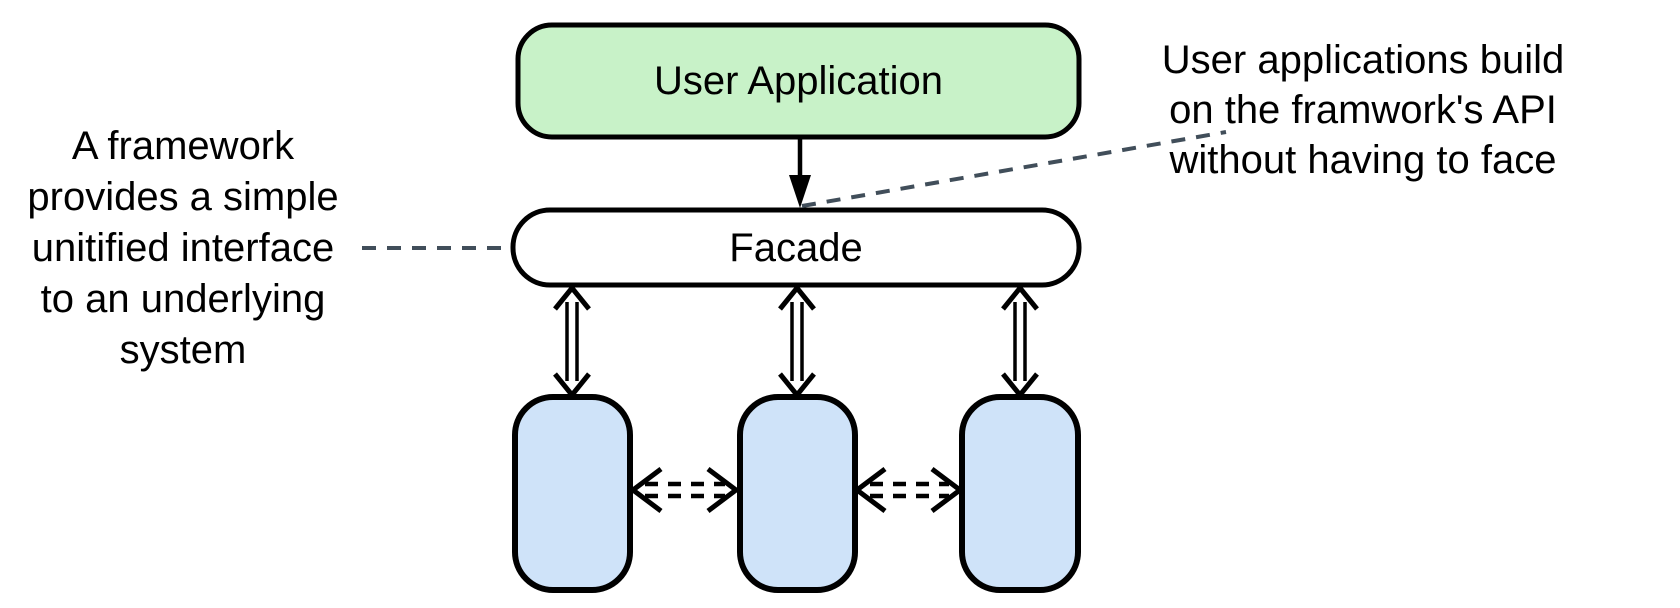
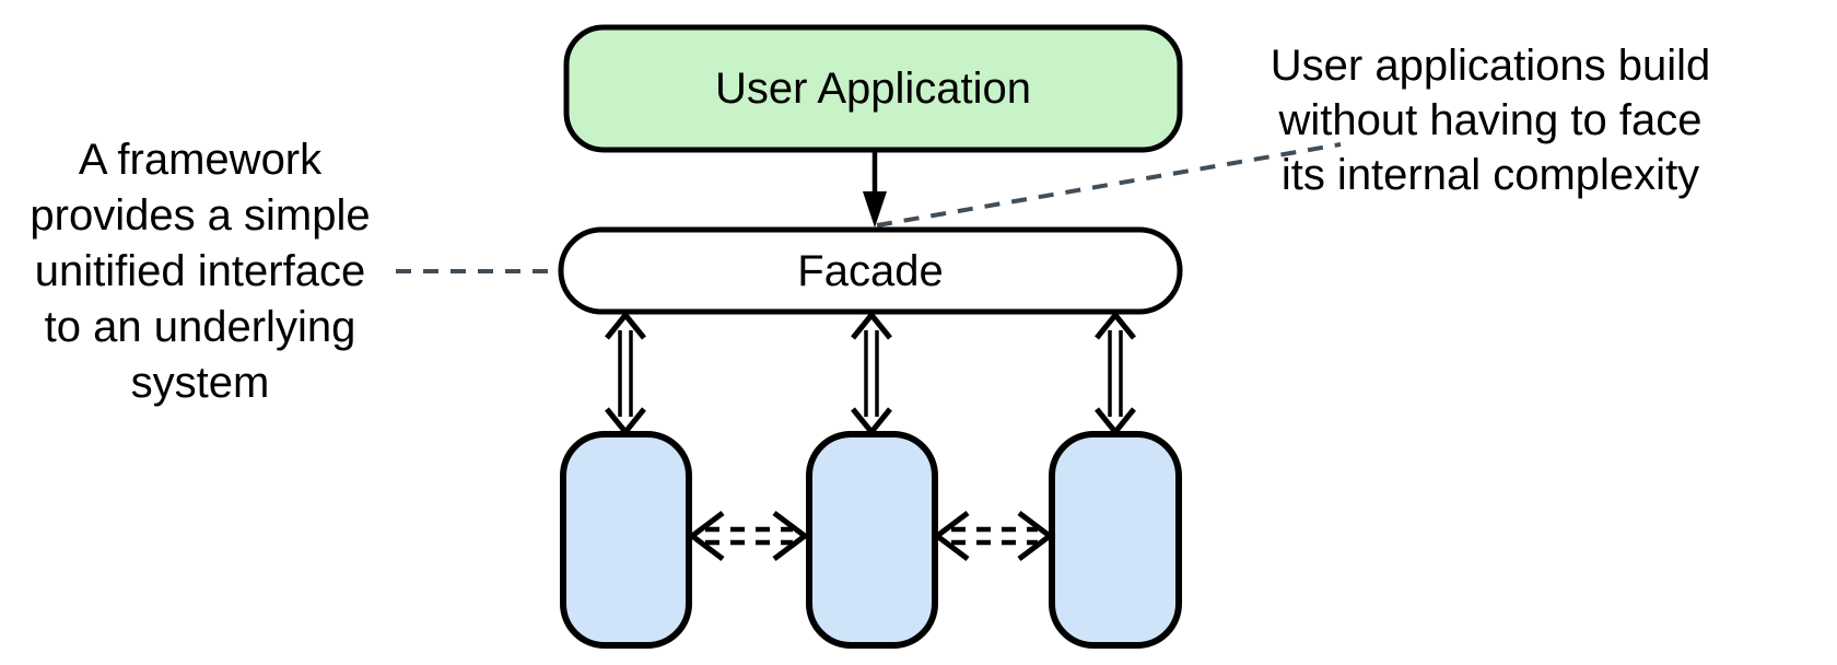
  User Application
  Facade
  A framework
  provides a simple
  unitified interface
  to an underlying
  system
  User applications build
- on the framwork's API
  without having to face
+ its internal complexity
